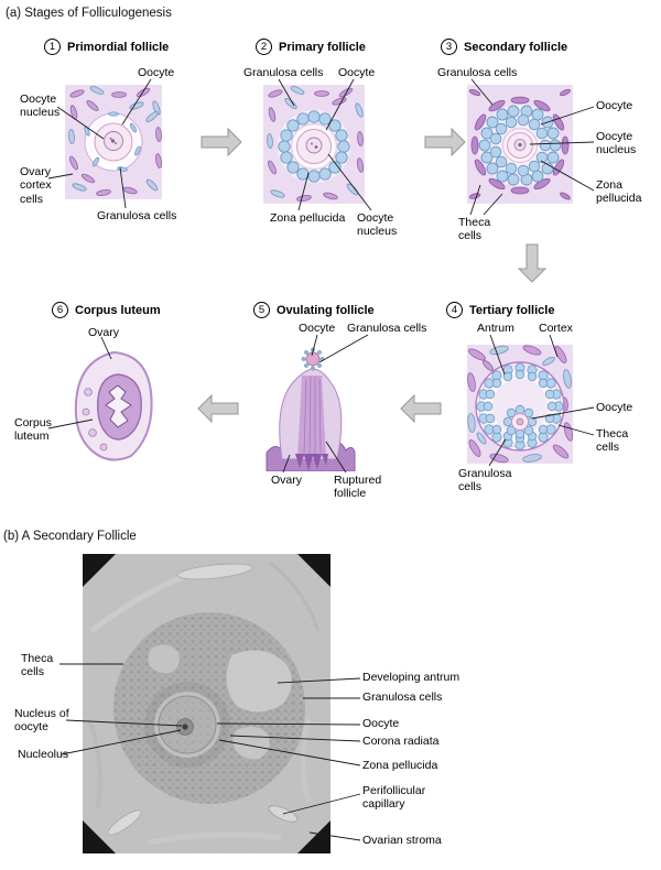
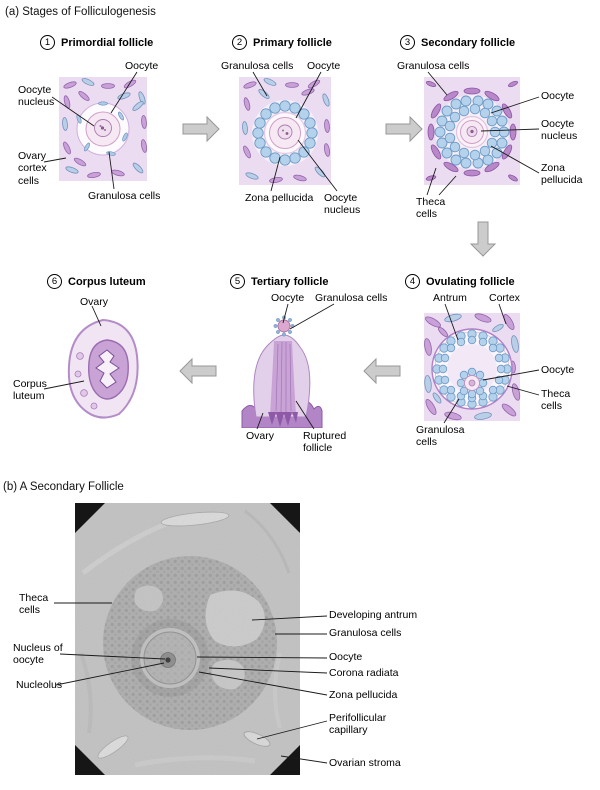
  (a) Stages of Folliculogenesis
  (b) A Secondary Follicle
  1
  Primordial follicle
  2
  Primary follicle
  3
  Secondary follicle
  4
- Tertiary follicle
+ Ovulating follicle
  5
- Ovulating follicle
+ Tertiary follicle
  6
  Corpus luteum
  Oocyte
  Oocyte nucleus
  Ovary cortex cells
  Granulosa cells
  Granulosa cells
  Oocyte
  Zona pellucida
  Oocyte nucleus
  Granulosa cells
  Oocyte
  Oocyte nucleus
  Zona pellucida
  Theca cells
  Antrum
  Cortex
  Oocyte
  Theca cells
  Granulosa cells
  Oocyte
  Granulosa cells
  Ovary
  Ruptured follicle
  Ovary
  Corpus luteum
  Theca cells
  Nucleus of oocyte
  Nucleolus
  Developing antrum
  Granulosa cells
  Oocyte
  Corona radiata
  Zona pellucida
  Perifollicular capillary
  Ovarian stroma
